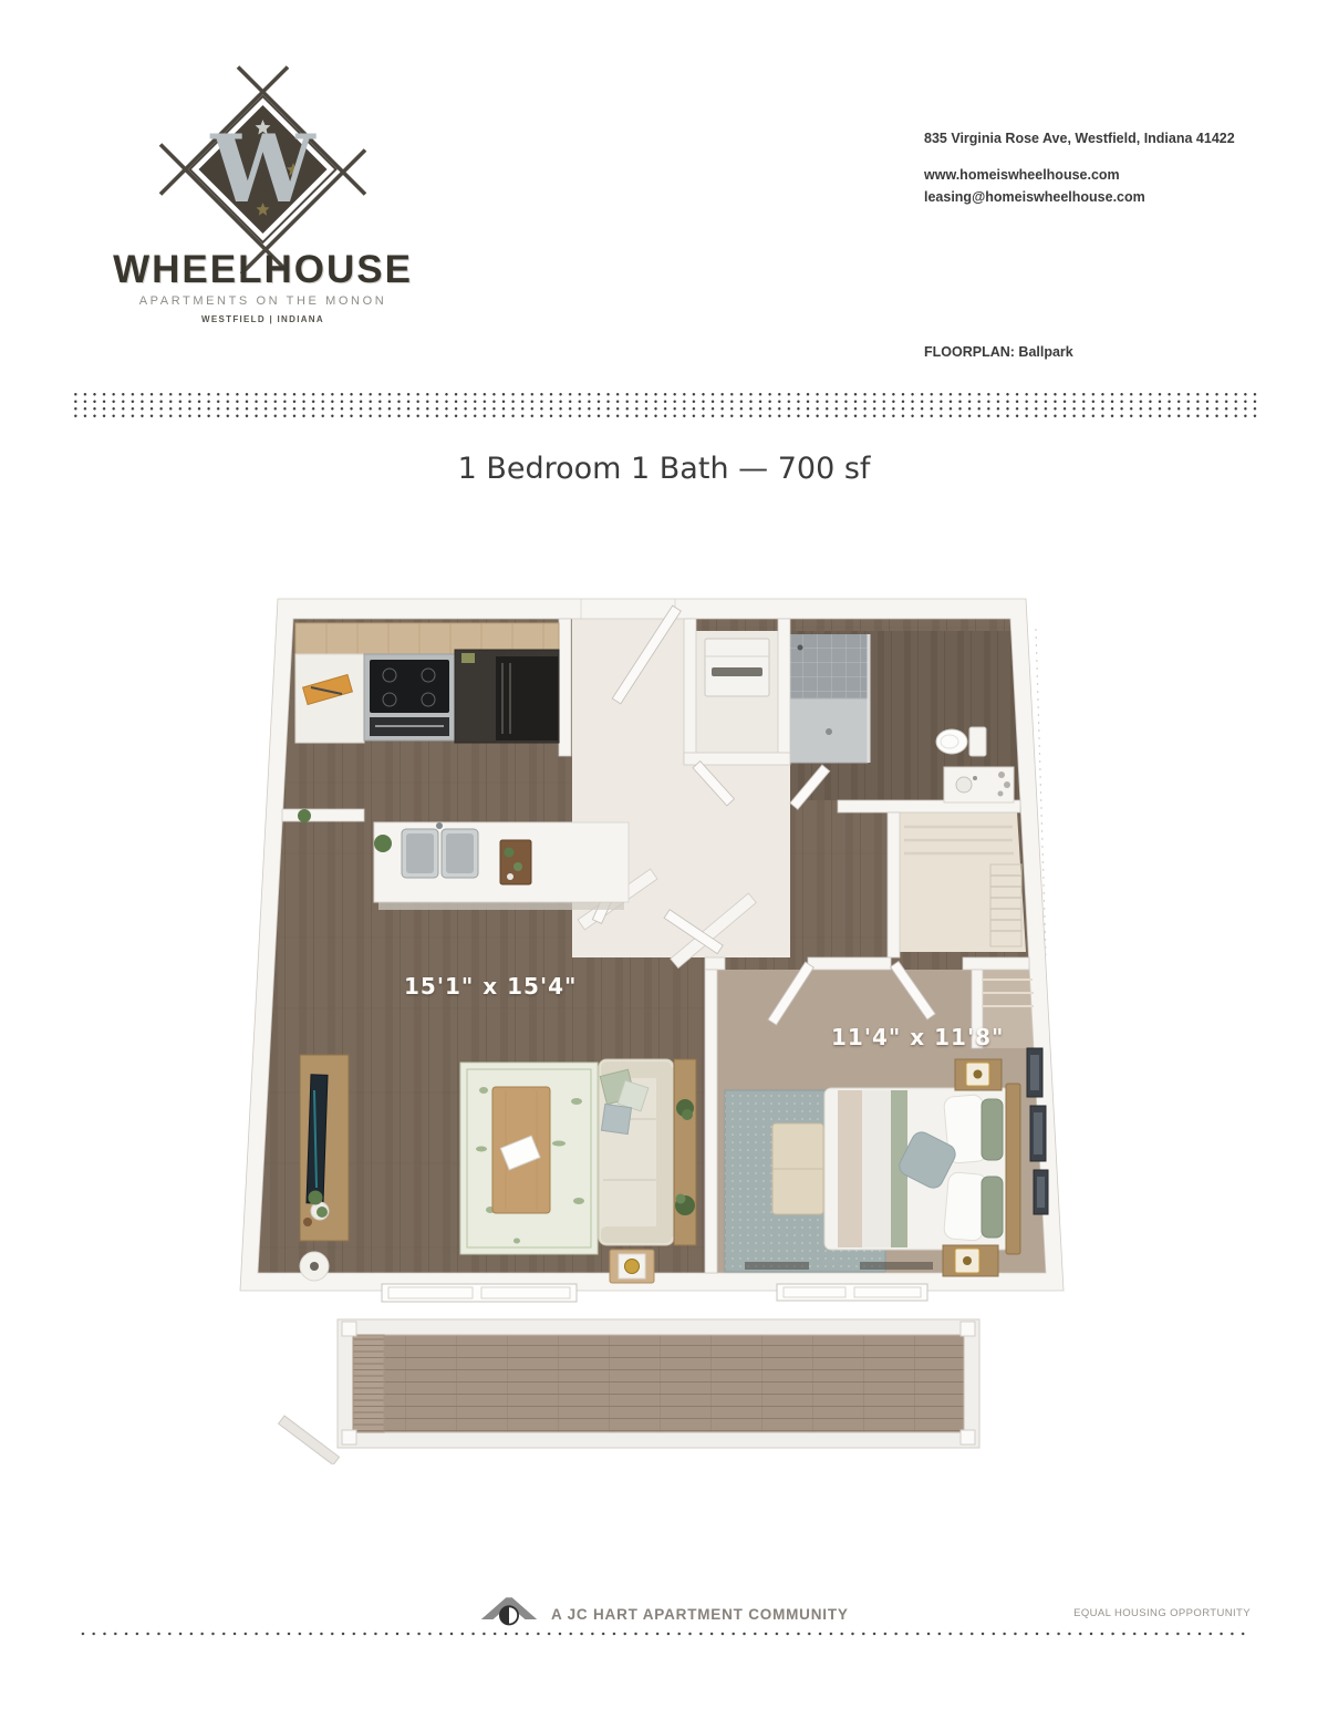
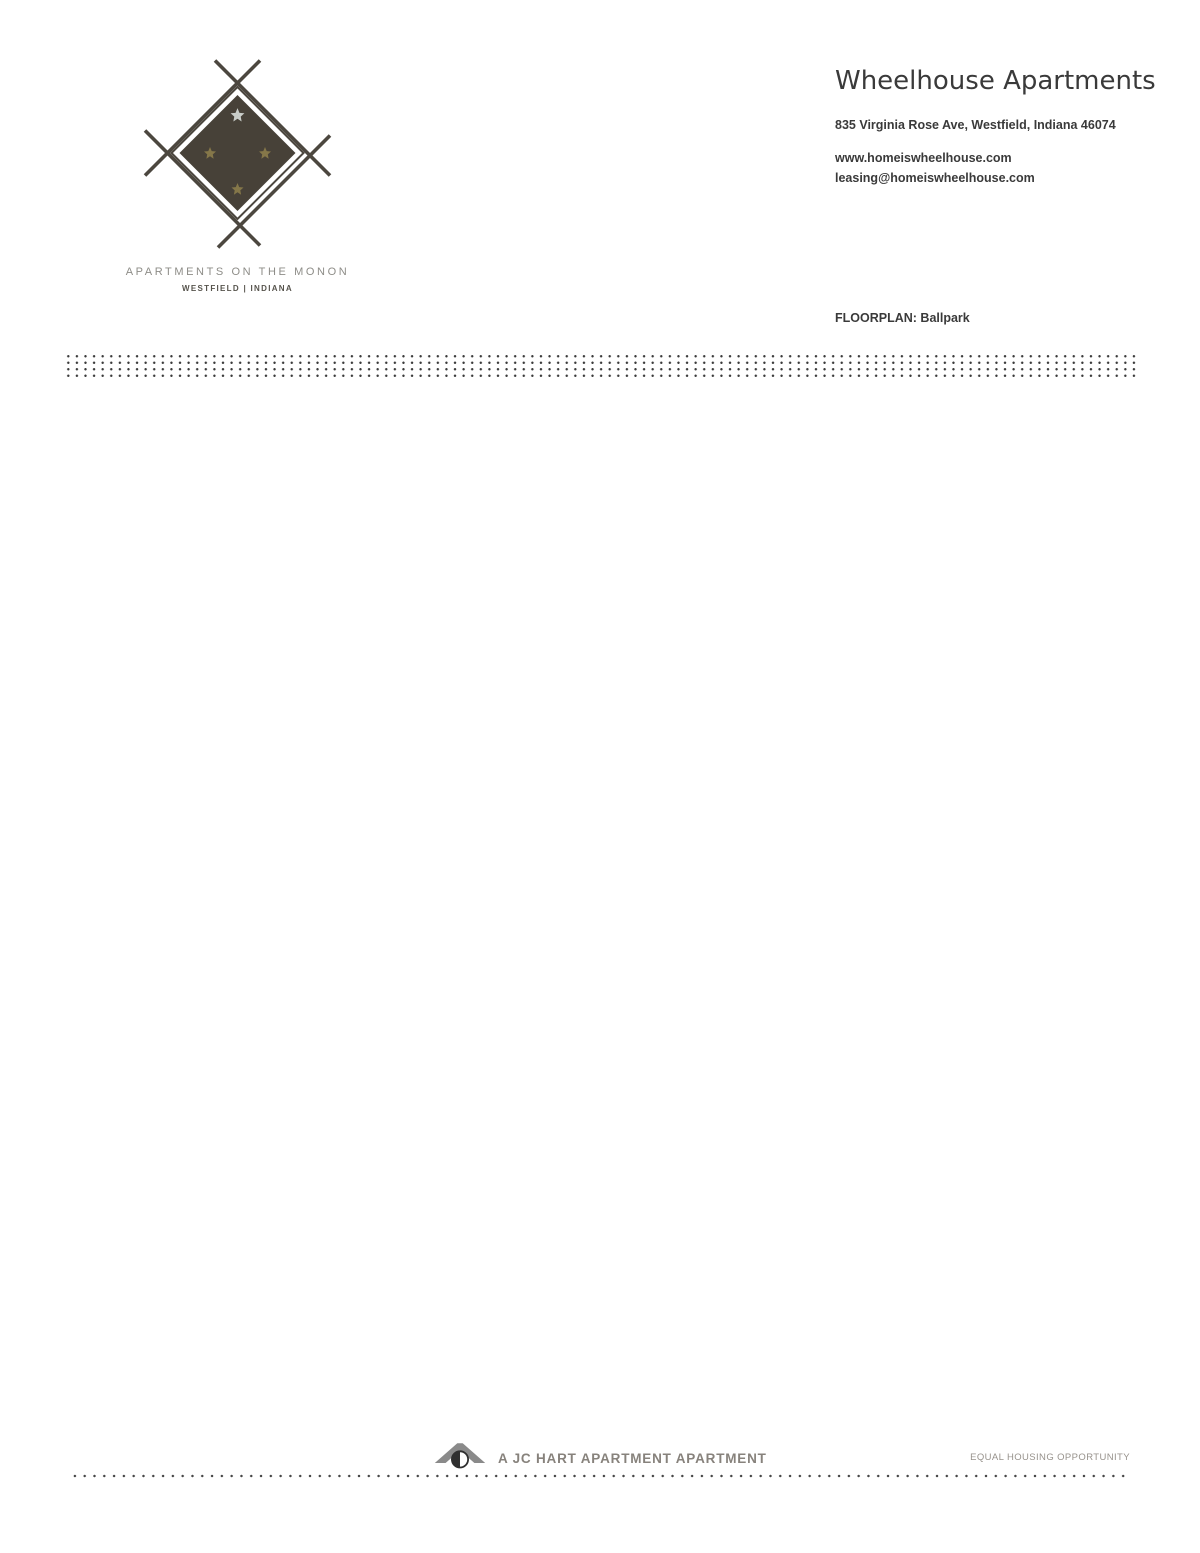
- W
- WHEELHOUSE
  APARTMENTS ON THE MONON
  WESTFIELD | INDIANA
+ Wheelhouse Apartments
- 835 Virginia Rose Ave, Westfield, Indiana 41422
+ 835 Virginia Rose Ave, Westfield, Indiana 46074
  www.homeiswheelhouse.com
  leasing@homeiswheelhouse.com
  FLOORPLAN: Ballpark
- 1 Bedroom 1 Bath — 700 sf
- 15'1" x 15'4"
- 11'4" x 11'8"
- A JC HART APARTMENT COMMUNITY
+ A JC HART APARTMENT APARTMENT
  EQUAL HOUSING OPPORTUNITY
